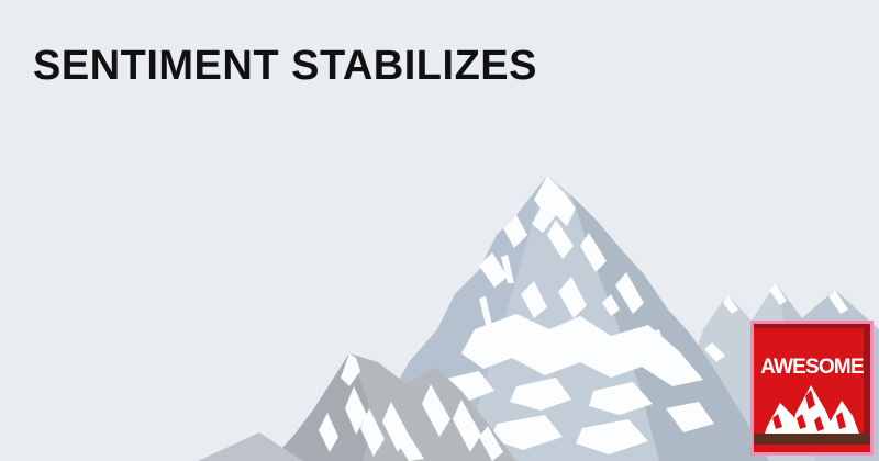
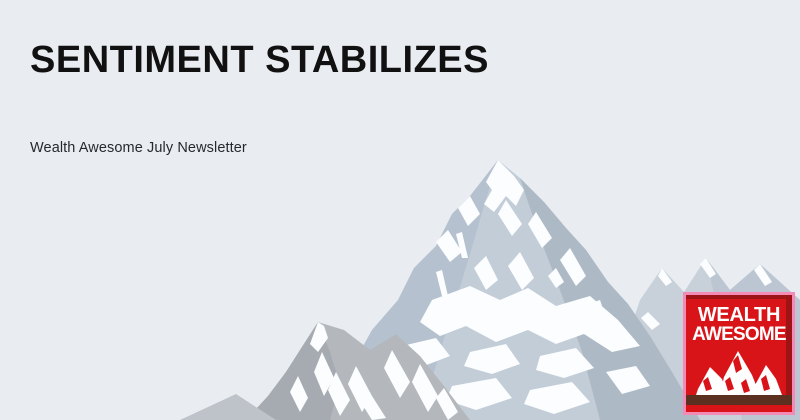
  SENTIMENT STABILIZES
+ Wealth Awesome July Newsletter
+ WEALTH
  AWESOME
